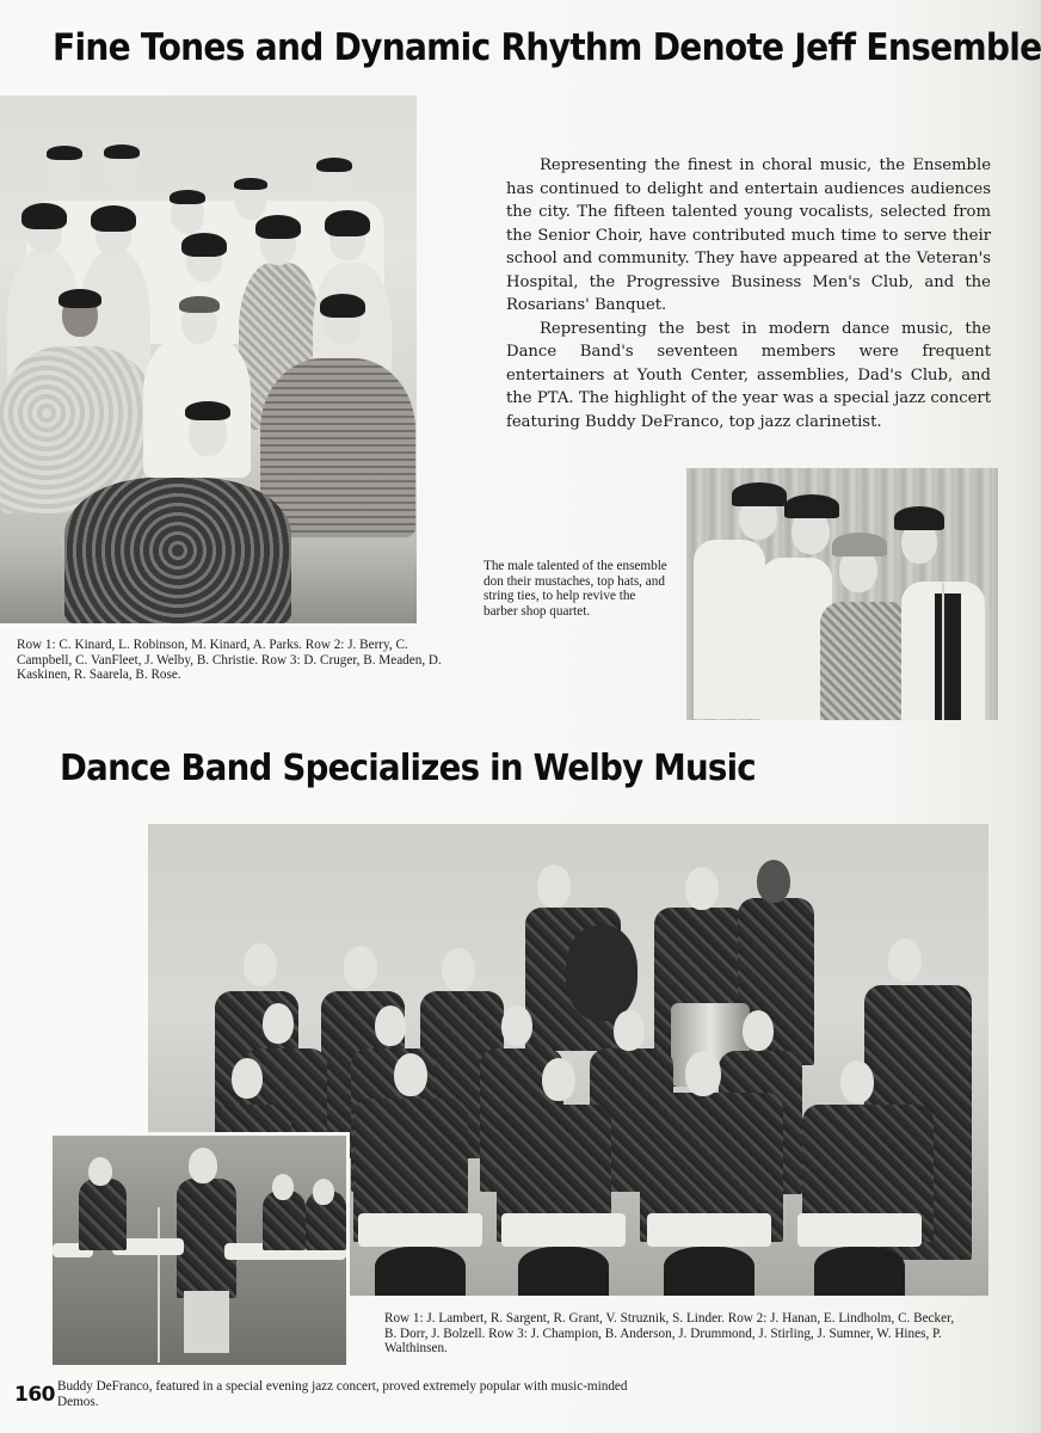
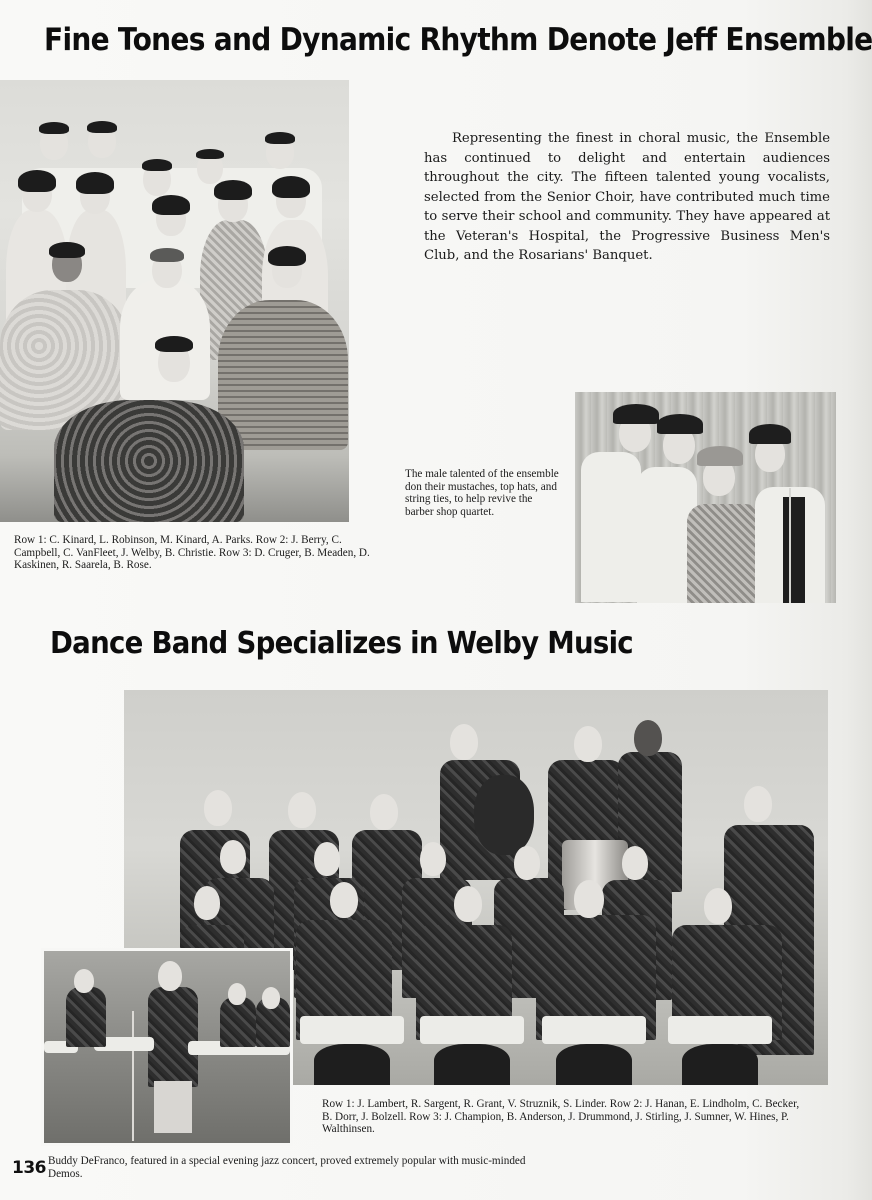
  Fine Tones and Dynamic Rhythm Denote Jeff Ensemble
  Row 1: C. Kinard, L. Robinson, M. Kinard, A. Parks. Row 2: J. Berry, C. Campbell, C. VanFleet, J. Welby, B. Christie. Row 3: D. Cruger, B. Meaden, D. Kaskinen, R. Saarela, B. Rose.
- Representing the finest in choral music, the Ensemble has continued to delight and entertain audiences audiences the city. The fifteen talented young vocalists, selected from the Senior Choir, have contributed much time to serve their school and community. They have appeared at the Veteran's Hospital, the Progressive Business Men's Club, and the Rosarians' Banquet.
+ Representing the finest in choral music, the Ensemble has continued to delight and entertain audiences throughout the city. The fifteen talented young vocalists, selected from the Senior Choir, have contributed much time to serve their school and community. They have appeared at the Veteran's Hospital, the Progressive Business Men's Club, and the Rosarians' Banquet.
- Representing the best in modern dance music, the Dance Band's seventeen members were frequent entertainers at Youth Center, assemblies, Dad's Club, and the PTA. The highlight of the year was a special jazz concert featuring Buddy DeFranco, top jazz clarinetist.
  The male talented of the ensemble don their mustaches, top hats, and string ties, to help revive the barber shop quartet.
  Dance Band Specializes in Welby Music
  Row 1: J. Lambert, R. Sargent, R. Grant, V. Struznik, S. Linder. Row 2: J. Hanan, E. Lindholm, C. Becker, B. Dorr, J. Bolzell. Row 3: J. Champion, B. Anderson, J. Drummond, J. Stirling, J. Sumner, W. Hines, P. Walthinsen.
- 160
+ 136
  Buddy DeFranco, featured in a special evening jazz concert, proved extremely popular with music-minded Demos.
